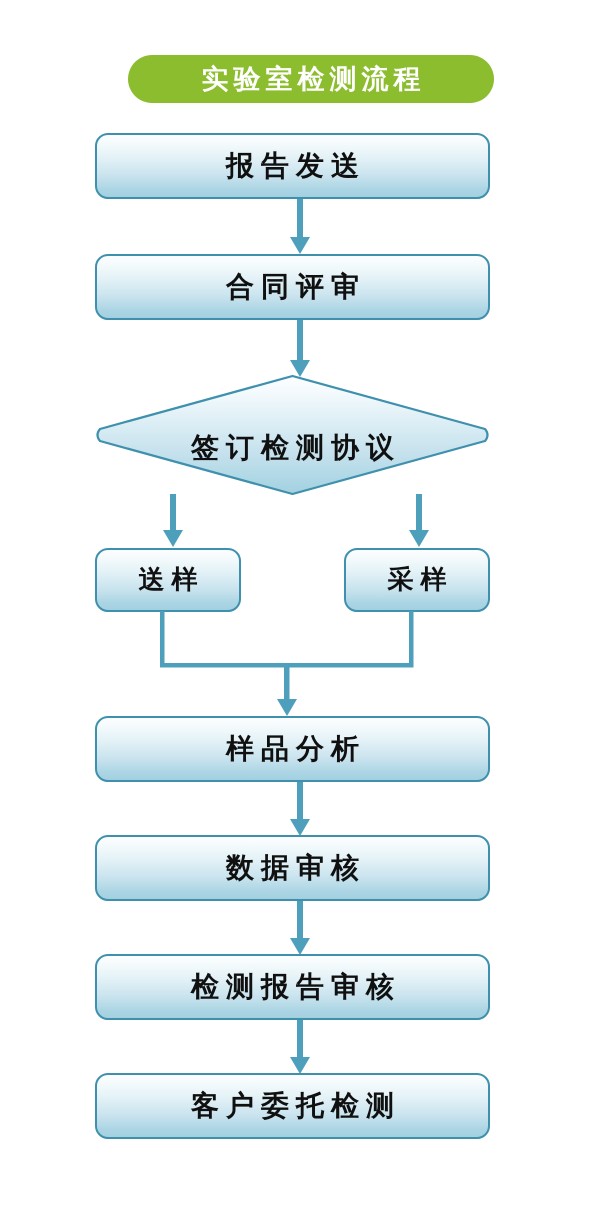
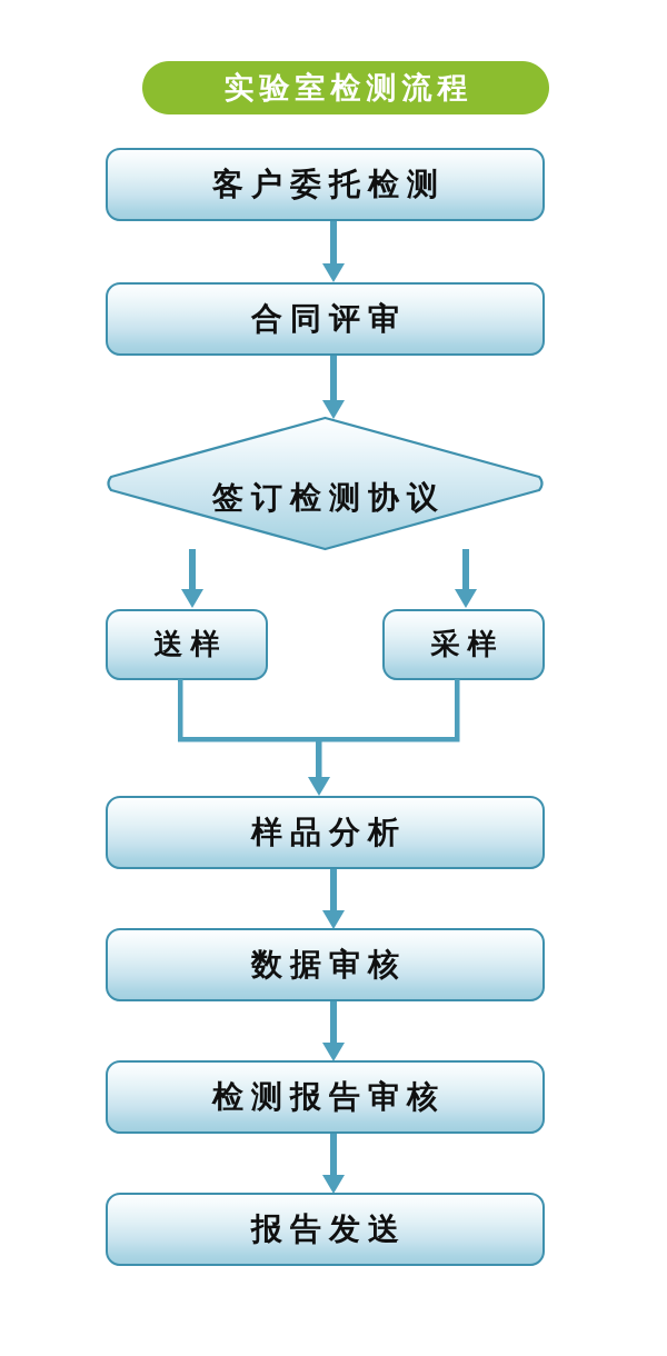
  实验室检测流程
- 报告发送
+ 客户委托检测
  合同评审
  签订检测协议
  送样
  采样
  样品分析
  数据审核
  检测报告审核
- 客户委托检测
+ 报告发送
